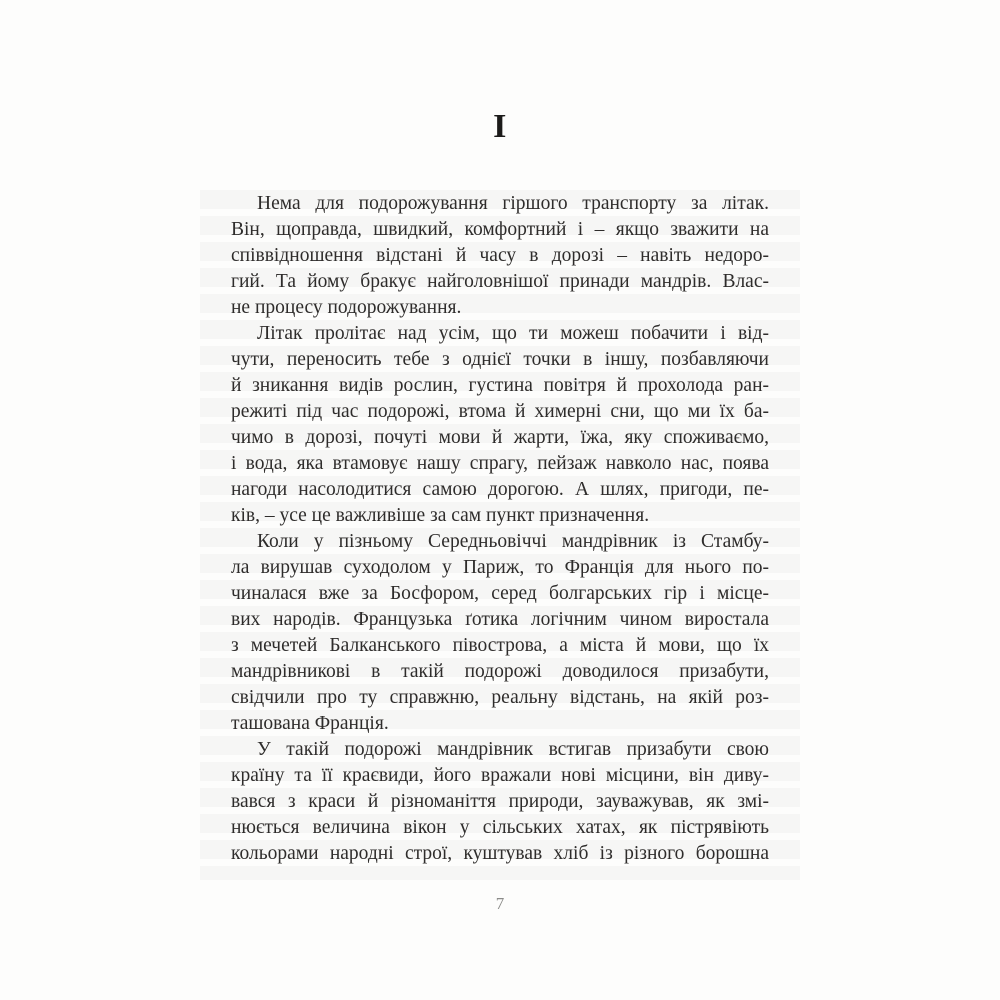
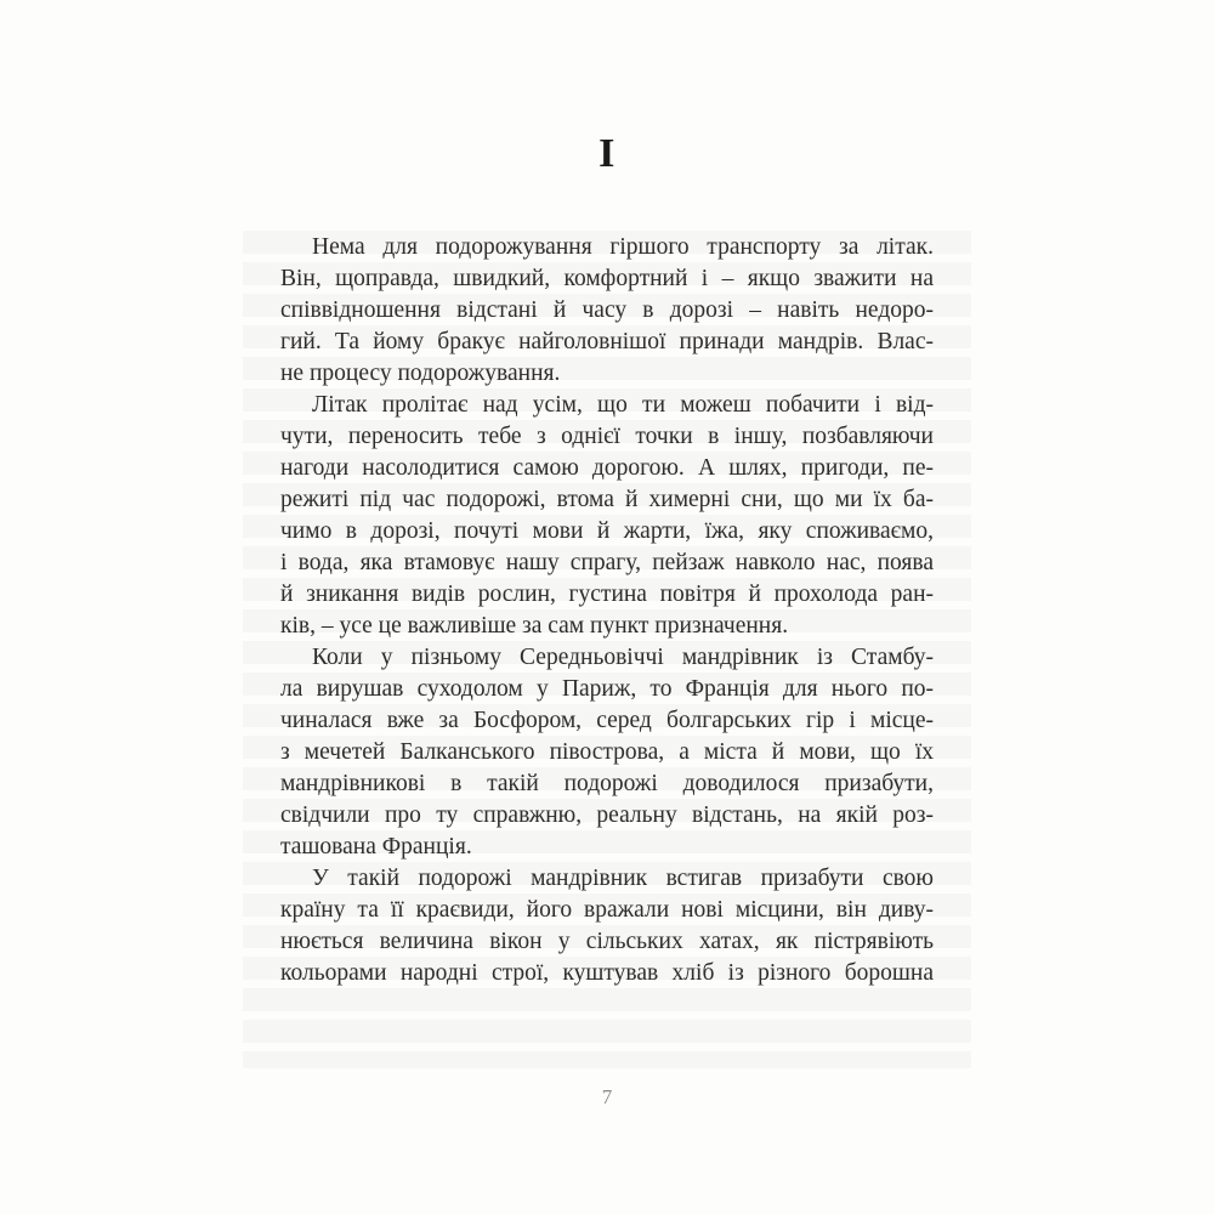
  I
  Нема для подорожування гіршого транспорту за літак.
  Він, щоправда, швидкий, комфортний і – якщо зважити на
  співвідношення відстані й часу в дорозі – навіть недоро-
  гий. Та йому бракує найголовнішої принади мандрів. Влас-
  не процесу подорожування.
  Літак пролітає над усім, що ти можеш побачити і від-
  чути, переносить тебе з однієї точки в іншу, позбавляючи
- й зникання видів рослин, густина повітря й прохолода ран-
+ нагоди насолодитися самою дорогою. А шлях, пригоди, пе-
  режиті під час подорожі, втома й химерні сни, що ми їх ба-
  чимо в дорозі, почуті мови й жарти, їжа, яку споживаємо,
  і вода, яка втамовує нашу спрагу, пейзаж навколо нас, поява
- нагоди насолодитися самою дорогою. А шлях, пригоди, пе-
+ й зникання видів рослин, густина повітря й прохолода ран-
  ків, – усе це важливіше за сам пункт призначення.
  Коли у пізньому Середньовіччі мандрівник із Стамбу-
  ла вирушав суходолом у Париж, то Франція для нього по-
  чиналася вже за Босфором, серед болгарських гір і місце-
- вих народів. Французька ґотика логічним чином виростала
  з мечетей Балканського півострова, а міста й мови, що їх
  мандрівникові в такій подорожі доводилося призабути,
  свідчили про ту справжню, реальну відстань, на якій роз-
  ташована Франція.
  У такій подорожі мандрівник встигав призабути свою
  країну та її краєвиди, його вражали нові місцини, він диву-
- вався з краси й різноманіття природи, зауважував, як змі-
  нюється величина вікон у сільських хатах, як пістрявіють
  кольорами народні строї, куштував хліб із різного борошна
  7
